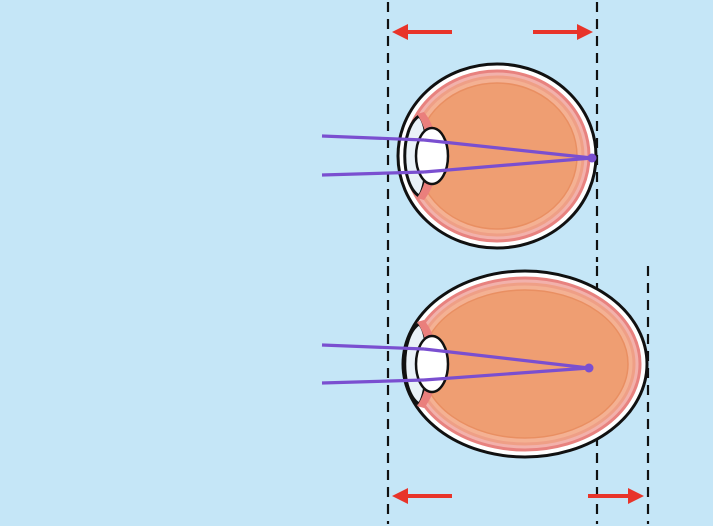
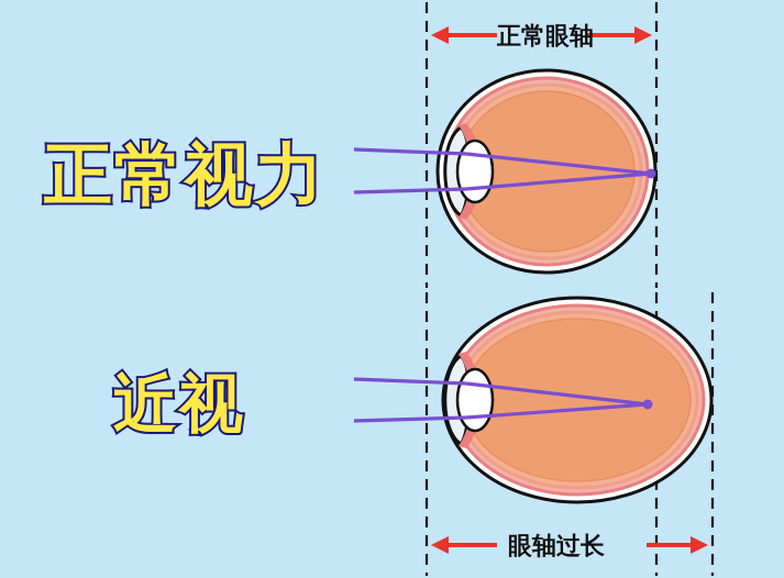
+ 正常视力
+ 近视
+ 正常眼轴
+ 眼轴过长
